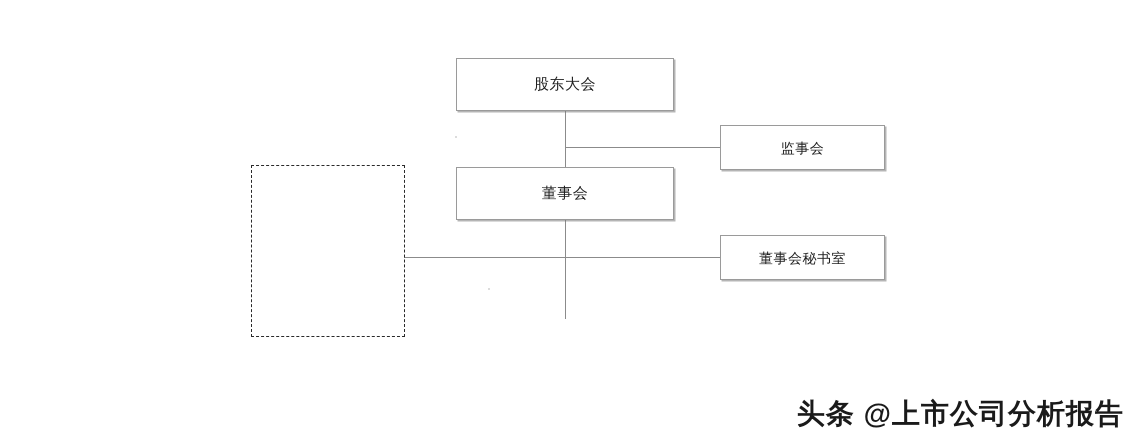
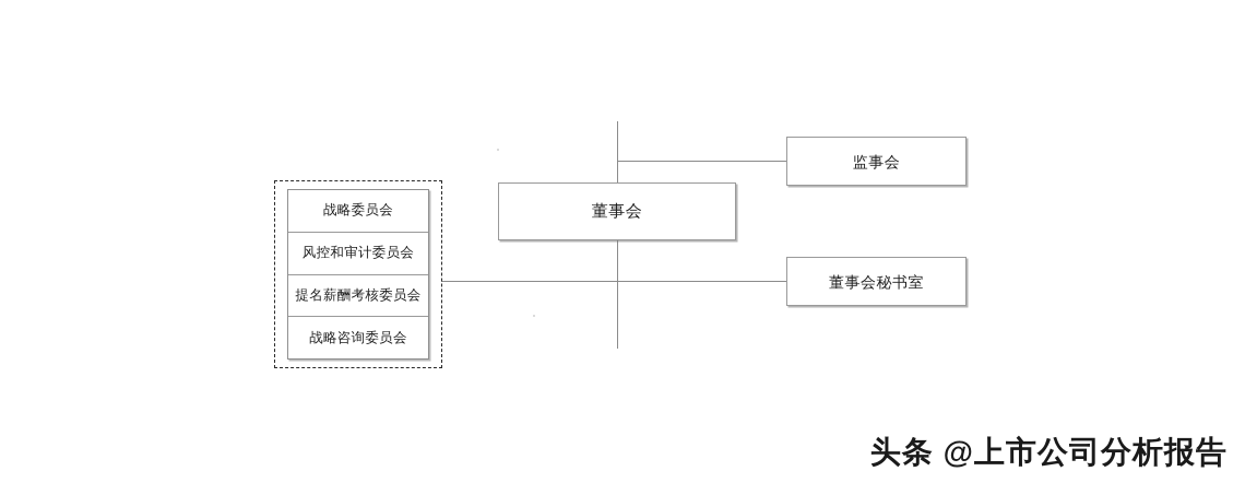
- 股东大会
  董事会
  监事会
  董事会秘书室
+ 战略委员会
+ 风控和审计委员会
+ 提名薪酬考核委员会
+ 战略咨询委员会
  头条 @上市公司分析报告
